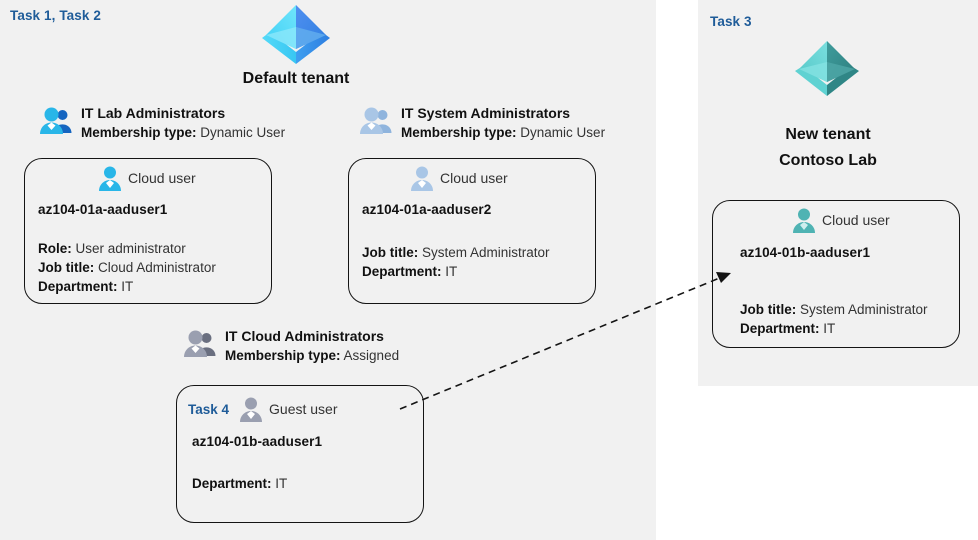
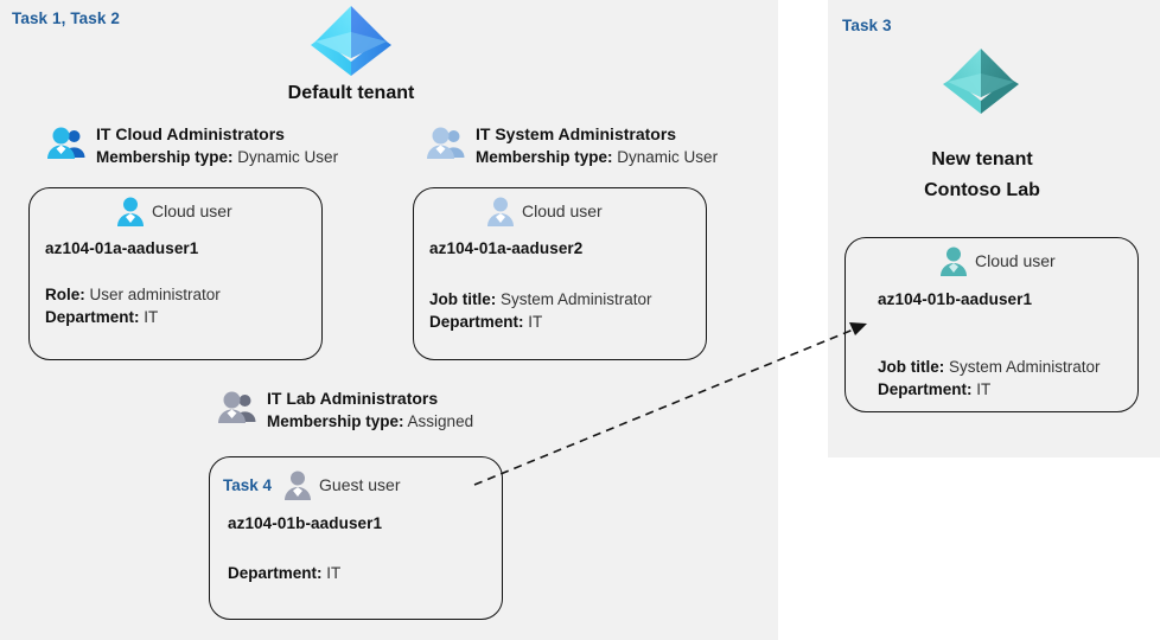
  Task 1, Task 2
  Default tenant
- IT Lab Administrators
+ IT Cloud Administrators
  Membership type: Dynamic User
  IT System Administrators
  Membership type: Dynamic User
  Cloud user
  az104-01a-aaduser1
  Role: User administrator
- Job title: Cloud Administrator
  Department: IT
  Cloud user
  az104-01a-aaduser2
  Job title: System Administrator
  Department: IT
- IT Cloud Administrators
+ IT Lab Administrators
  Membership type: Assigned
  Task 4
  Guest user
  az104-01b-aaduser1
  Department: IT
  Task 3
  New tenant
  Contoso Lab
  Cloud user
  az104-01b-aaduser1
  Job title: System Administrator
  Department: IT
